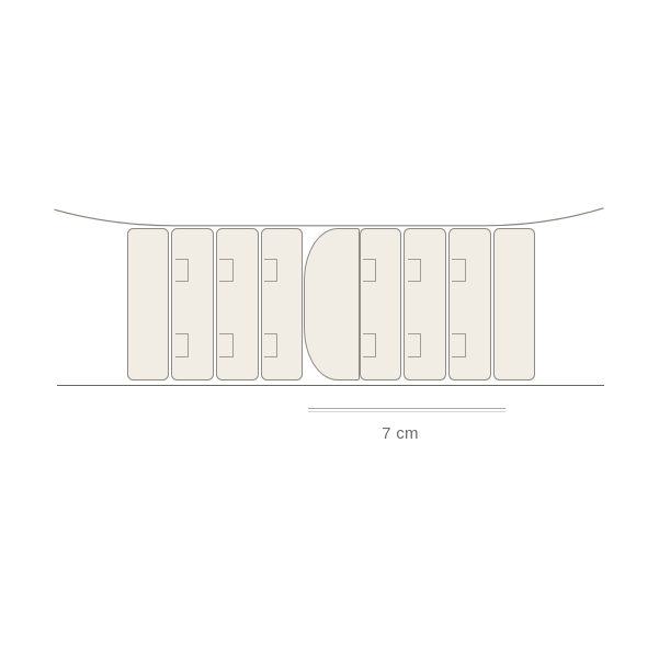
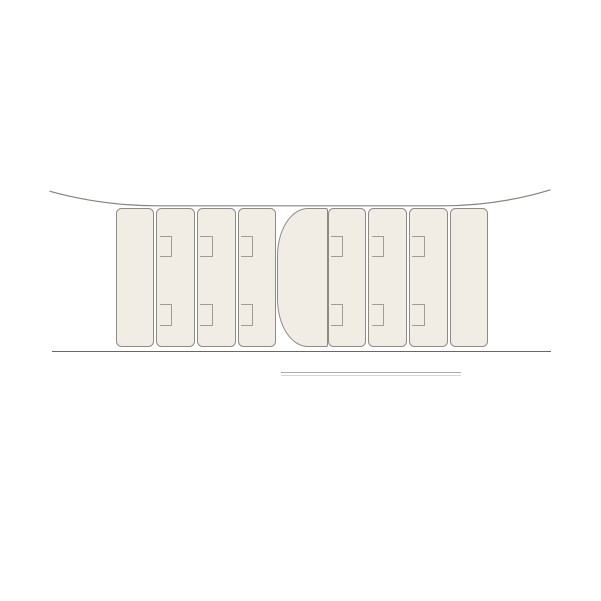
- 7 cm
